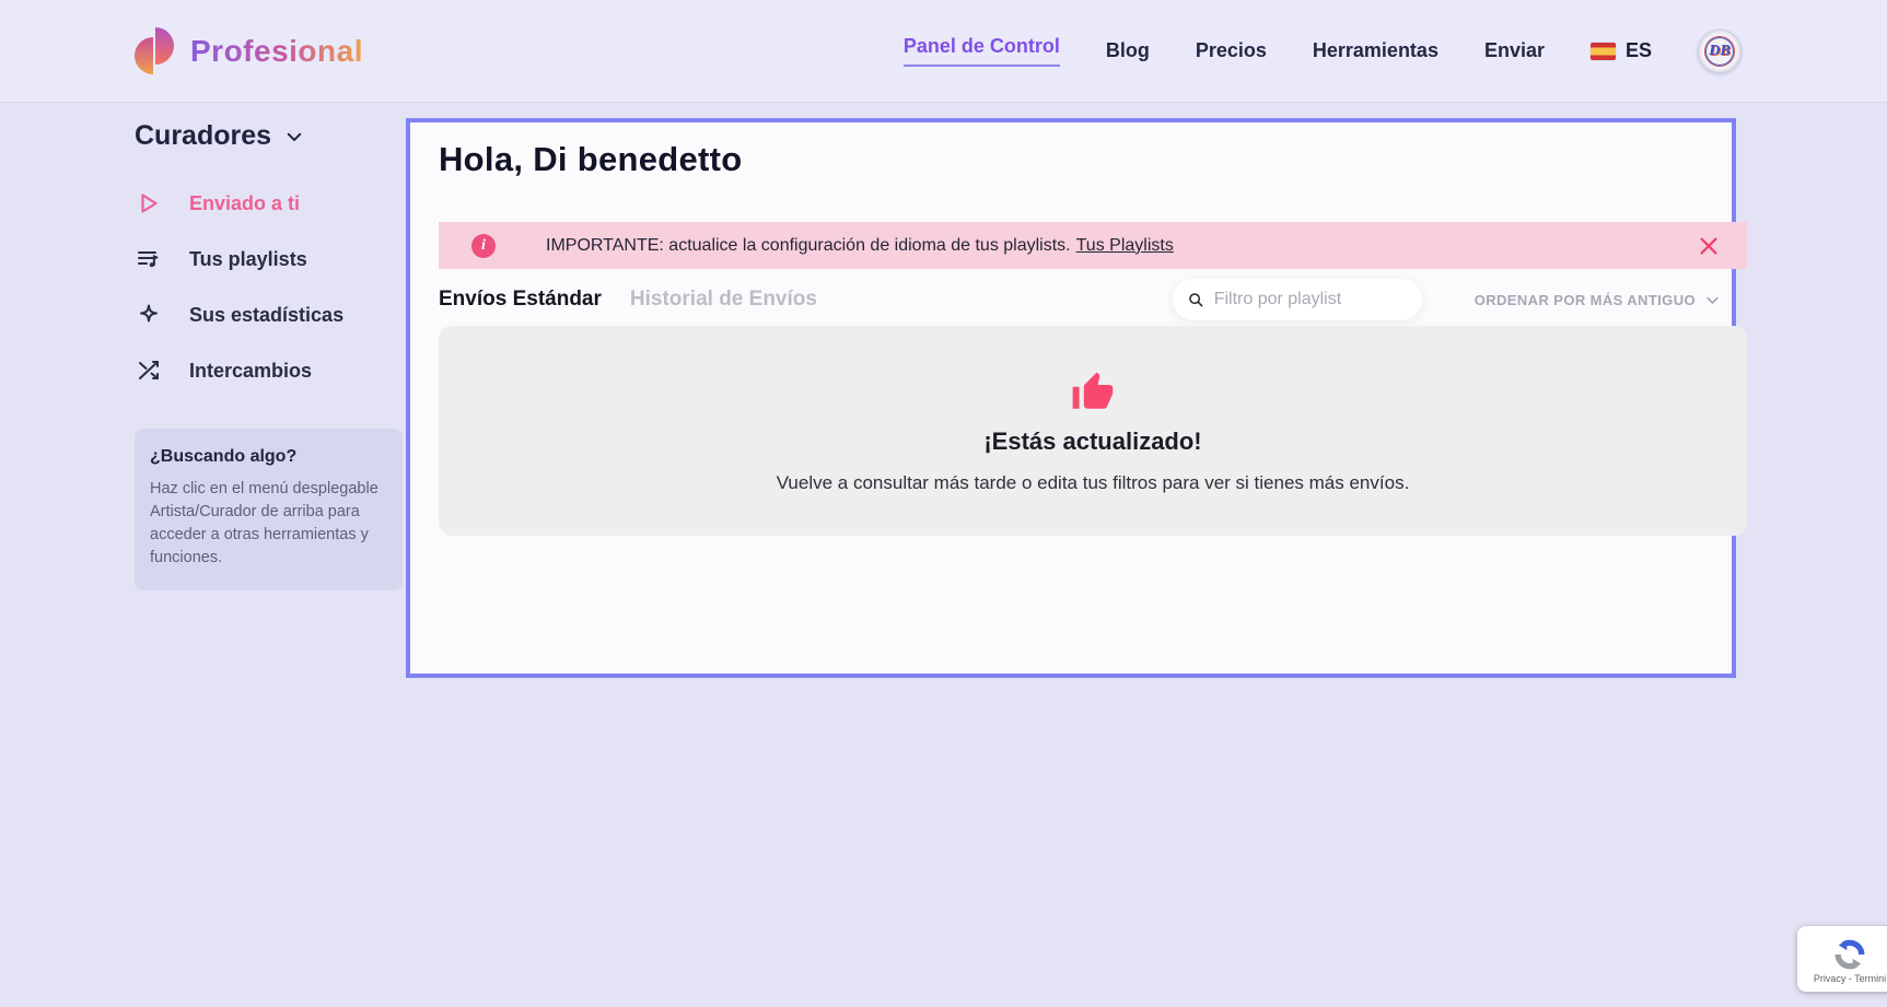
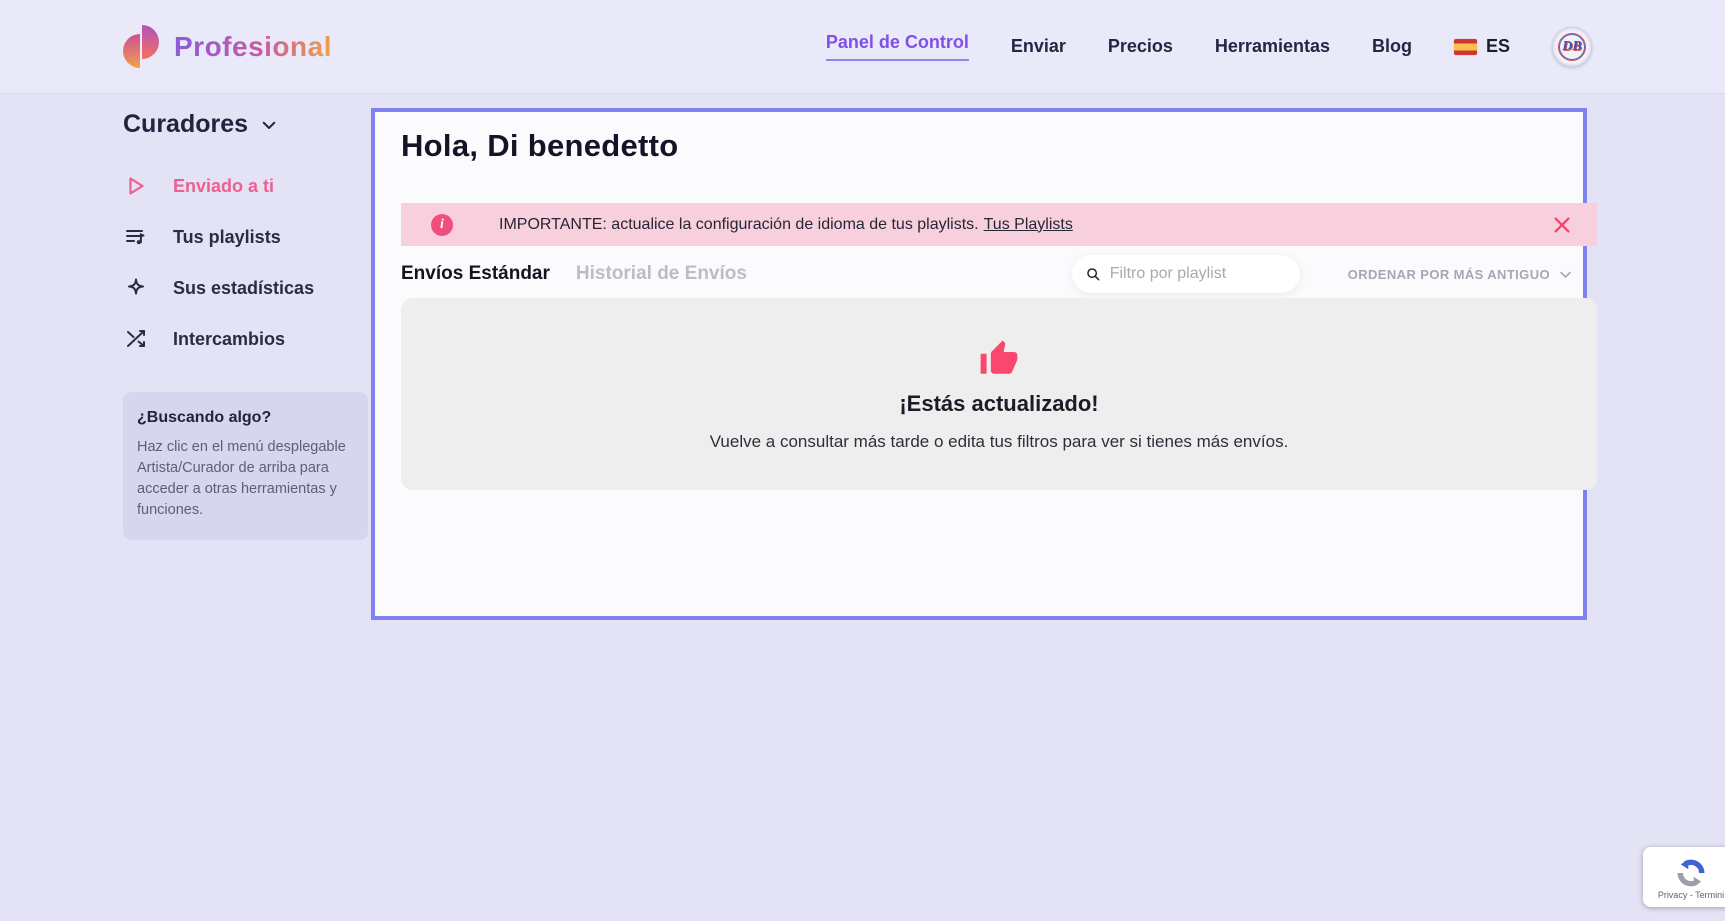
  Profesional
  Panel de Control
- Blog
+ Enviar
  Precios
  Herramientas
- Enviar
+ Blog
  ES
  DB
  Curadores
  Enviado a ti
  Tus playlists
  Sus estadísticas
  Intercambios
  ¿Buscando algo?
  Haz clic en el menú desplegable Artista/Curador de arriba para acceder a otras herramientas y funciones.
  Hola, Di benedetto
  i
  IMPORTANTE: actualice la configuración de idioma de tus playlists. Tus Playlists
  Envíos Estándar
  Historial de Envíos
  Filtro por playlist
  ORDENAR POR MÁS ANTIGUO
  ¡Estás actualizado!
  Vuelve a consultar más tarde o edita tus filtros para ver si tienes más envíos.
  Privacy - Termini
